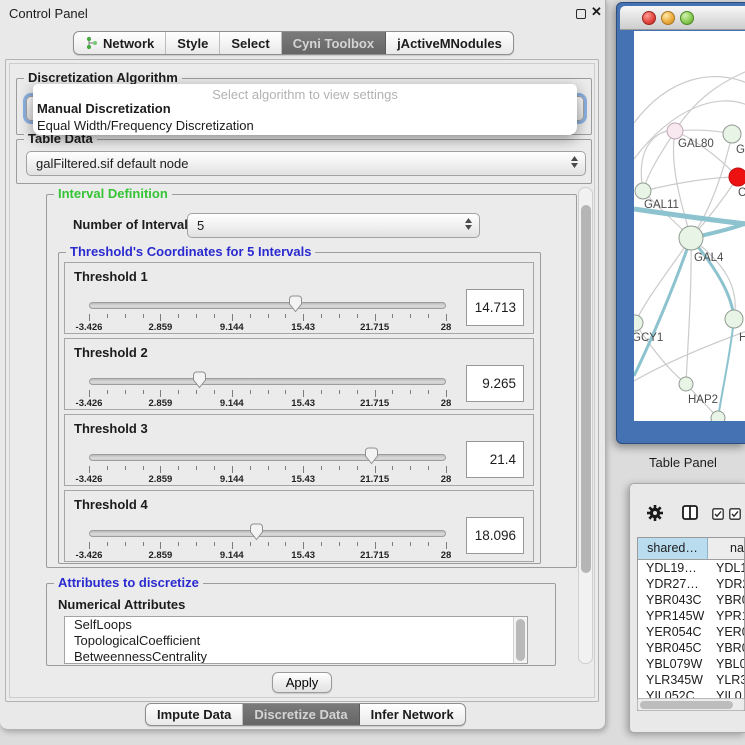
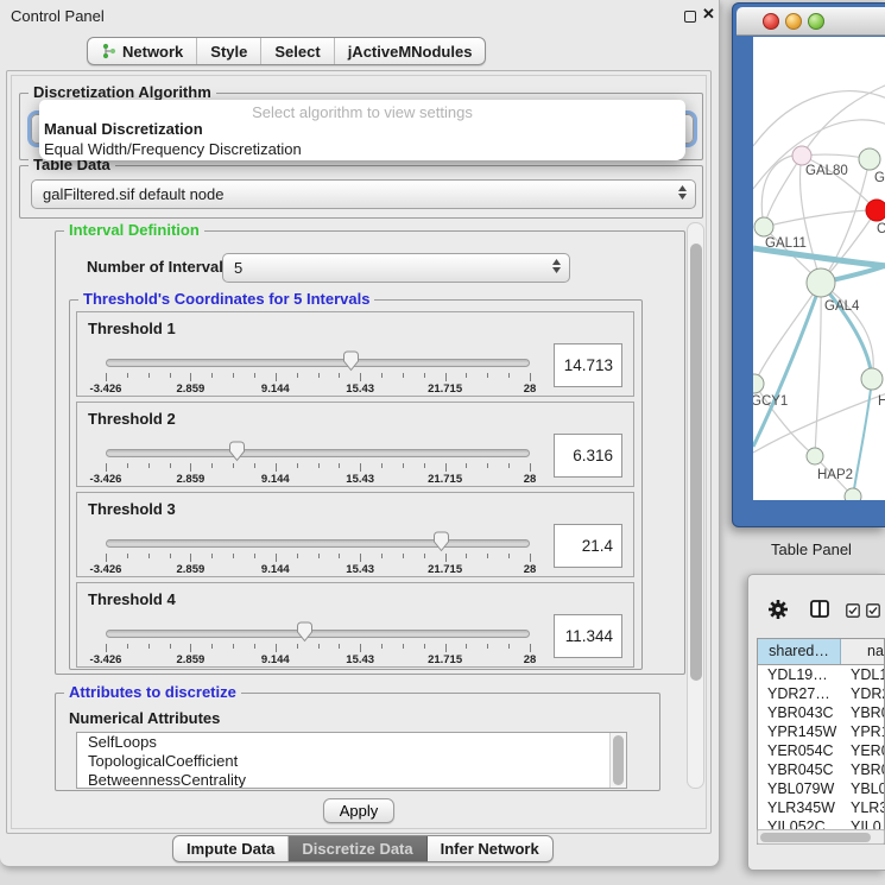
  Control Panel
  ✕
  Network
  Style
  Select
- Cyni Toolbox
  jActiveMNodules
  Discretization Algorithm
  Select algorithm to view settings
  Manual Discretization
  Equal Width/Frequency Discretization
  Table Data
  galFiltered.sif default node
  Interval Definition
  Number of Interva
  5
  Threshold's Coordinates for 5 Intervals
  Threshold 1
  -3.426
  2.859
  9.144
  15.43
  21.715
  28
  14.713
  Threshold 2
  -3.426
  2.859
  9.144
  15.43
  21.715
  28
- 9.265
+ 6.316
  Threshold 3
  -3.426
  2.859
  9.144
  15.43
  21.715
  28
  21.4
  Threshold 4
  -3.426
  2.859
  9.144
  15.43
  21.715
  28
- 18.096
+ 11.344
  Attributes to discretize
  Numerical Attributes
  SelfLoops
  TopologicalCoefficient
  BetweennessCentrality
  Apply
  Impute Data
  Discretize Data
  Infer Network
  GAL80
  C
  GAL11
  GAL4
  H
  GCY1
  HAP2
  Table Panel
  shared…
  na
  YDL19…
  YDL1
  YDR27…
  YDR
  YBR043C
  YBR
  YPR145W
  YPR
  YER054C
  YER
  YBR045C
  YBR
  YBL079W
  YBL0
  YLR345W
  YLR3
  YIL052C
  YIL0
